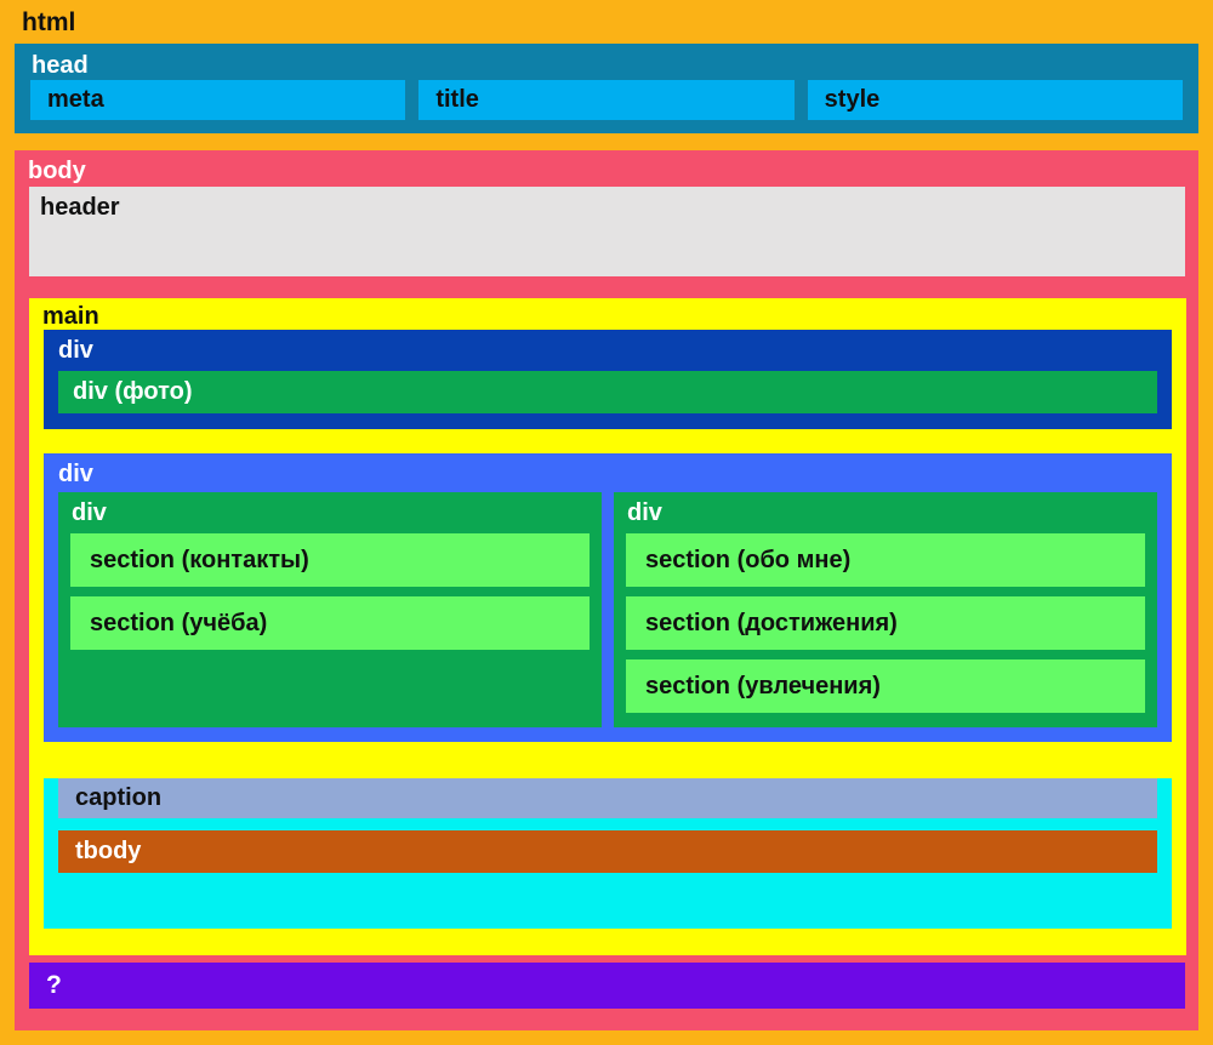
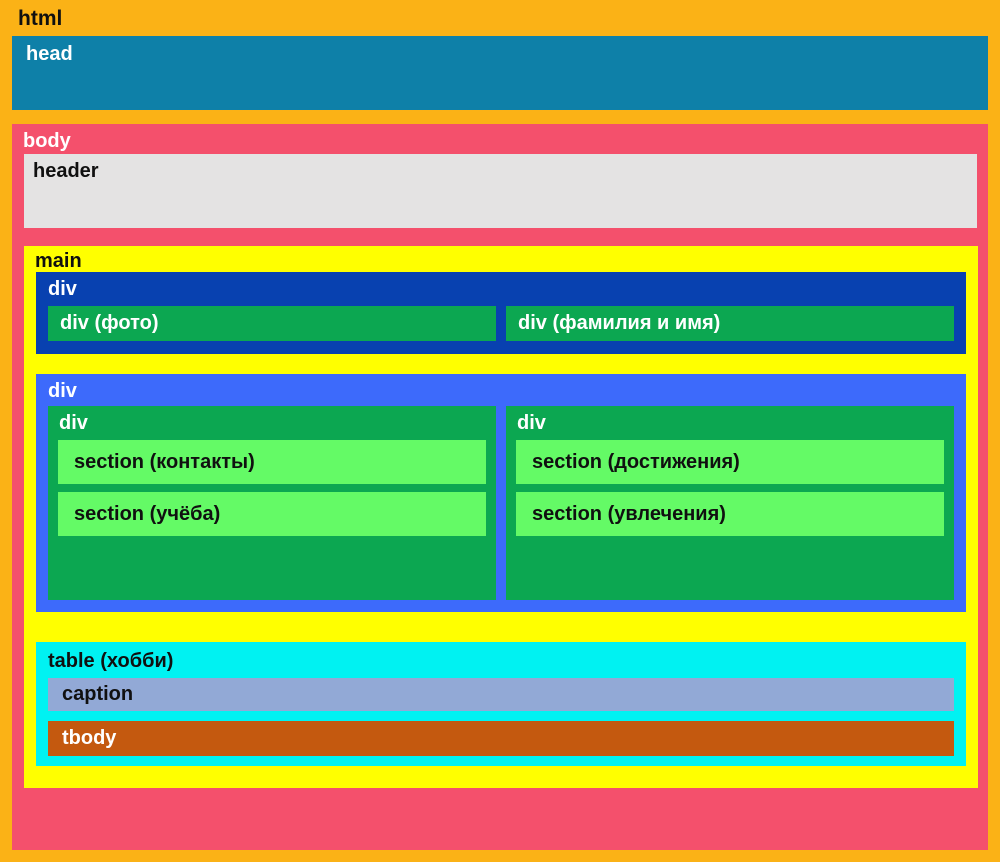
  html
  head
- meta
- title
- style
  body
  header
  main
  div
  div (фото)
+ div (фамилия и имя)
  div
  div
  section (контакты)
  section (учёба)
  div
- section (обо мне)
  section (достижения)
  section (увлечения)
+ table (хобби)
  caption
  tbody
- ?
